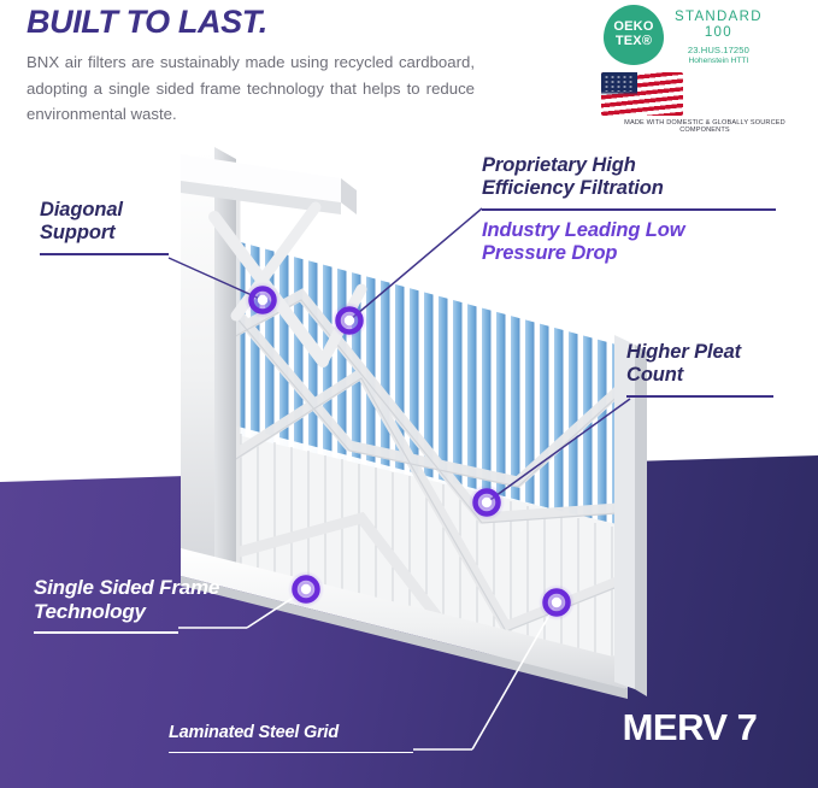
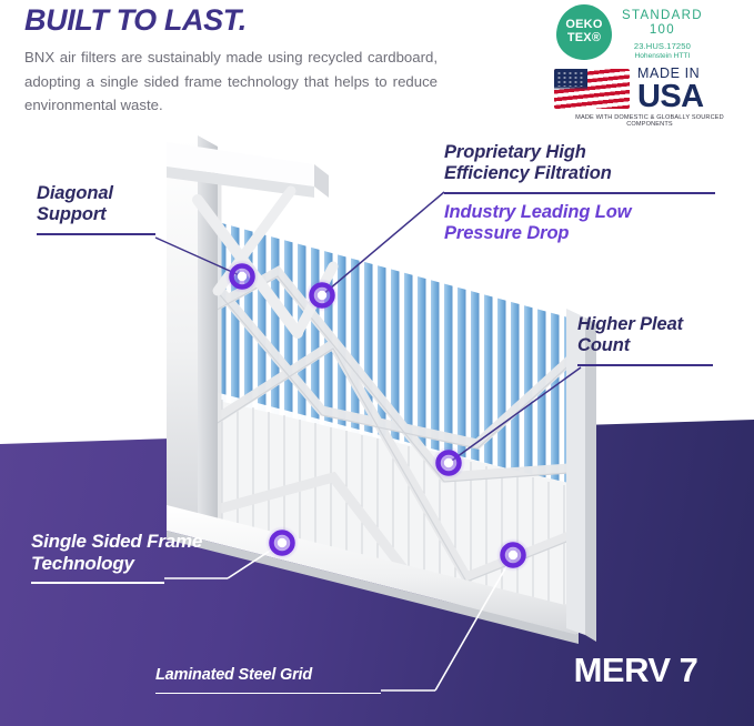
  BUILT TO LAST.
  BNX air filters are sustainably made using recycled cardboard, adopting a single sided frame technology that helps to reduce environmental waste.
  OEKO
  TEX®
  STANDARD
  100
  23.HUS.17250
+ MADE IN
+ USA
  Diagonal
  Support
  Proprietary High
  Efficiency Filtration
  Industry Leading Low
  Pressure Drop
  Higher Pleat
  Count
  Single Sided Frame
  Technology
  Laminated Steel Grid
  MERV 7
